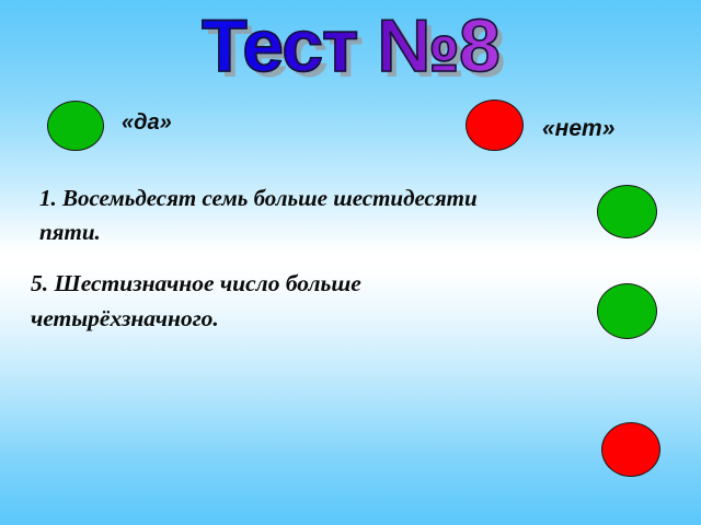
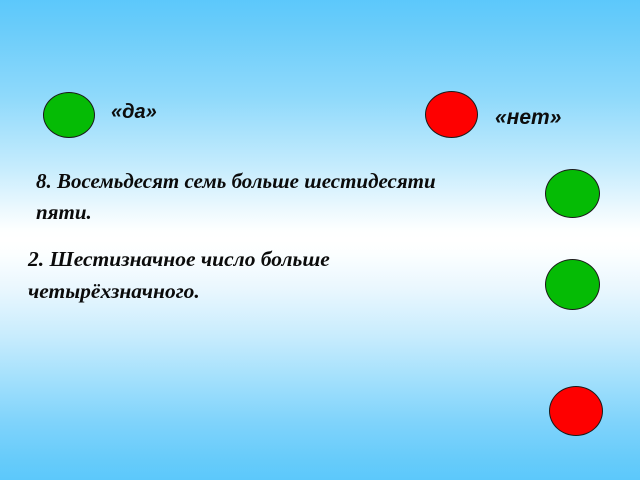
- Тест №8
  «да»
  «нет»
- 1. Восемьдесят семь больше шестидесяти пяти.
+ 8. Восемьдесят семь больше шестидесяти пяти.
- 5. Шестизначное число больше четырёхзначного.
+ 2. Шестизначное число больше четырёхзначного.
